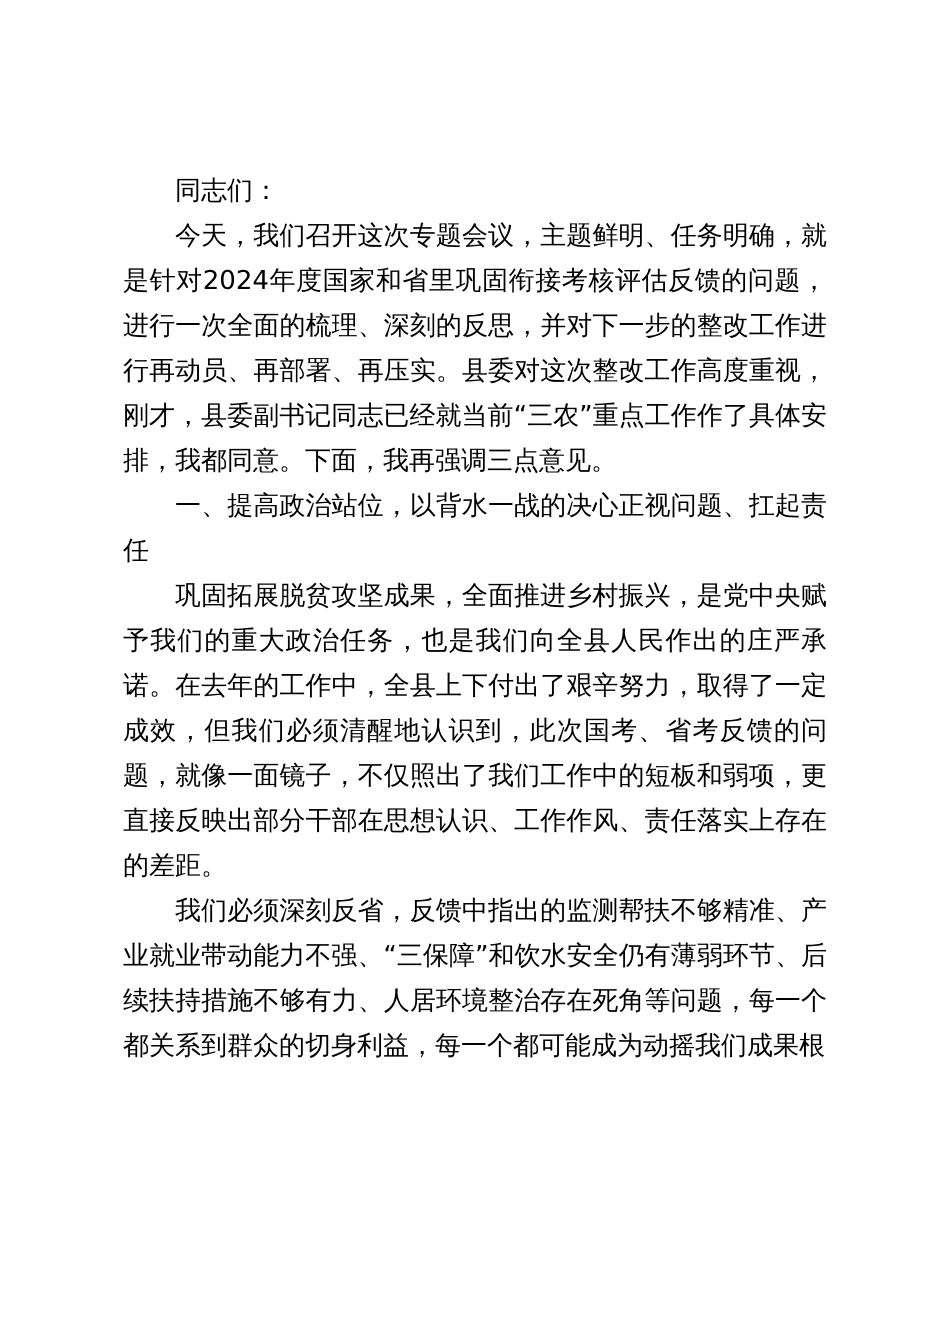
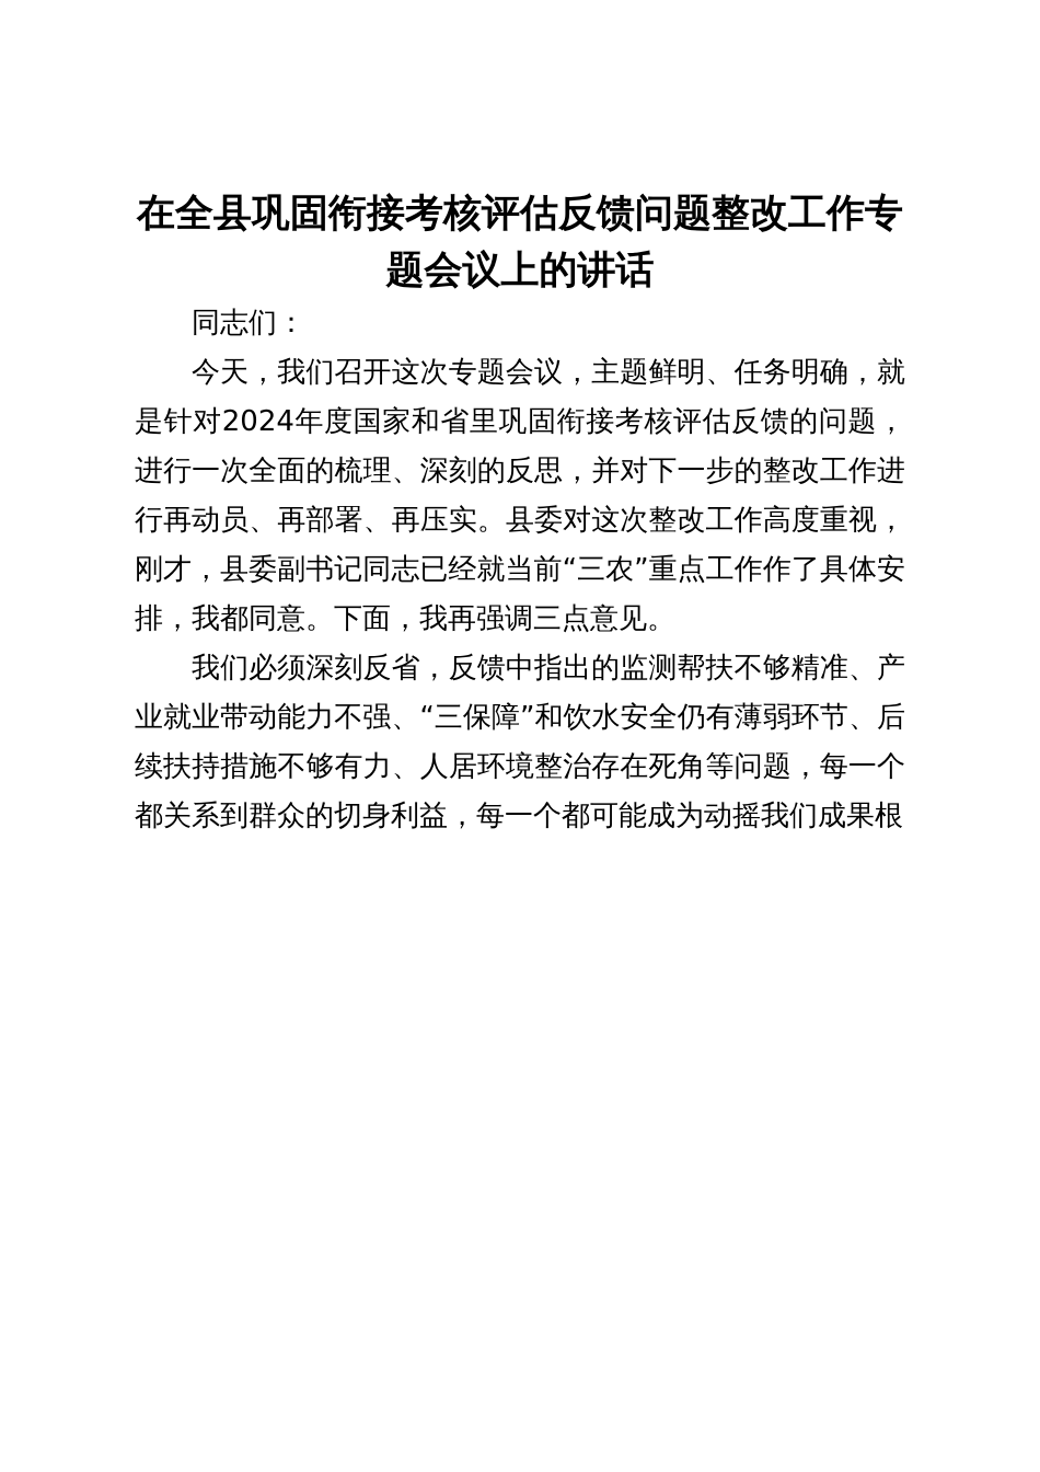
+ 在全县巩固衔接考核评估反馈问题整改工作专题会议上的讲话
  同志们：
  今天，我们召开这次专题会议，主题鲜明、任务明确，就是针对2024年度国家和省里巩固衔接考核评估反馈的问题，进行一次全面的梳理、深刻的反思，并对下一步的整改工作进行再动员、再部署、再压实。县委对这次整改工作高度重视，刚才，县委副书记同志已经就当前“三农”重点工作作了具体安排，我都同意。下面，我再强调三点意见。
- 一、提高政治站位，以背水一战的决心正视问题、扛起责任
- 巩固拓展脱贫攻坚成果，全面推进乡村振兴，是党中央赋予我们的重大政治任务，也是我们向全县人民作出的庄严承诺。在去年的工作中，全县上下付出了艰辛努力，取得了一定成效，但我们必须清醒地认识到，此次国考、省考反馈的问题，就像一面镜子，不仅照出了我们工作中的短板和弱项，更直接反映出部分干部在思想认识、工作作风、责任落实上存在的差距。
  我们必须深刻反省，反馈中指出的监测帮扶不够精准、产业就业带动能力不强、“三保障”和饮水安全仍有薄弱环节、后续扶持措施不够有力、人居环境整治存在死角等问题，每一个都关系到群众的切身利益，每一个都可能成为动摇我们成果根
